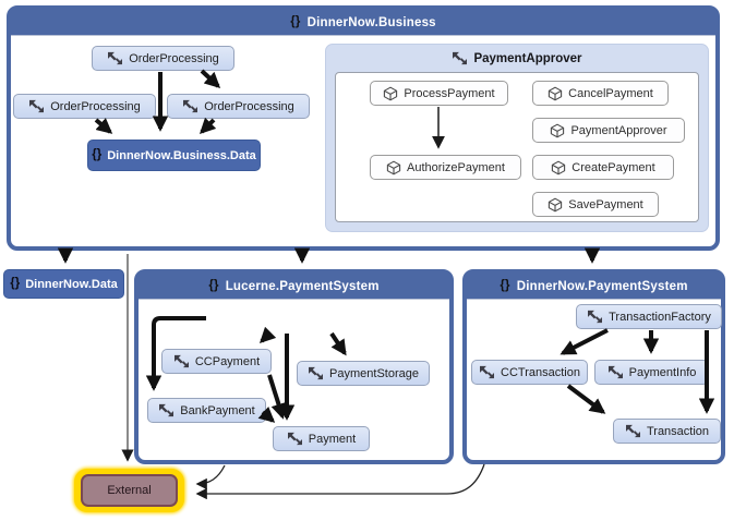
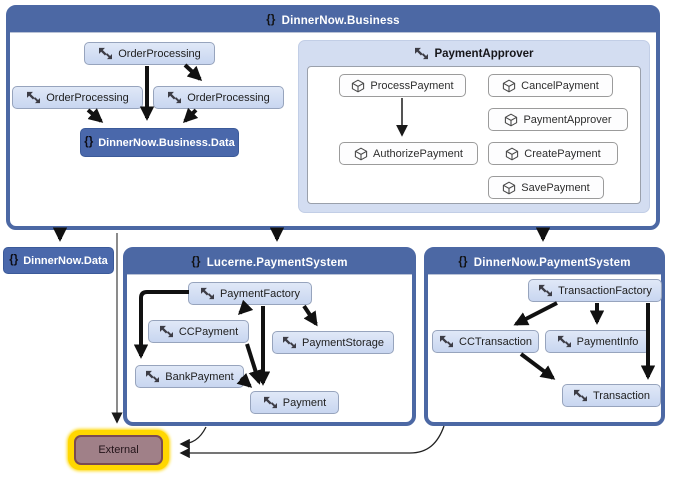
  {}
  DinnerNow.Business
  PaymentApprover
  {}
  Lucerne.PaymentSystem
  {}
  DinnerNow.PaymentSystem
  OrderProcessing
  OrderProcessing
  OrderProcessing
  {}
  DinnerNow.Business.Data
  ProcessPayment
  CancelPayment
  PaymentApprover
  AuthorizePayment
  CreatePayment
  SavePayment
  {}
  DinnerNow.Data
+ PaymentFactory
  CCPayment
  PaymentStorage
  BankPayment
  Payment
  TransactionFactory
  CCTransaction
  PaymentInfo
  Transaction
  External
